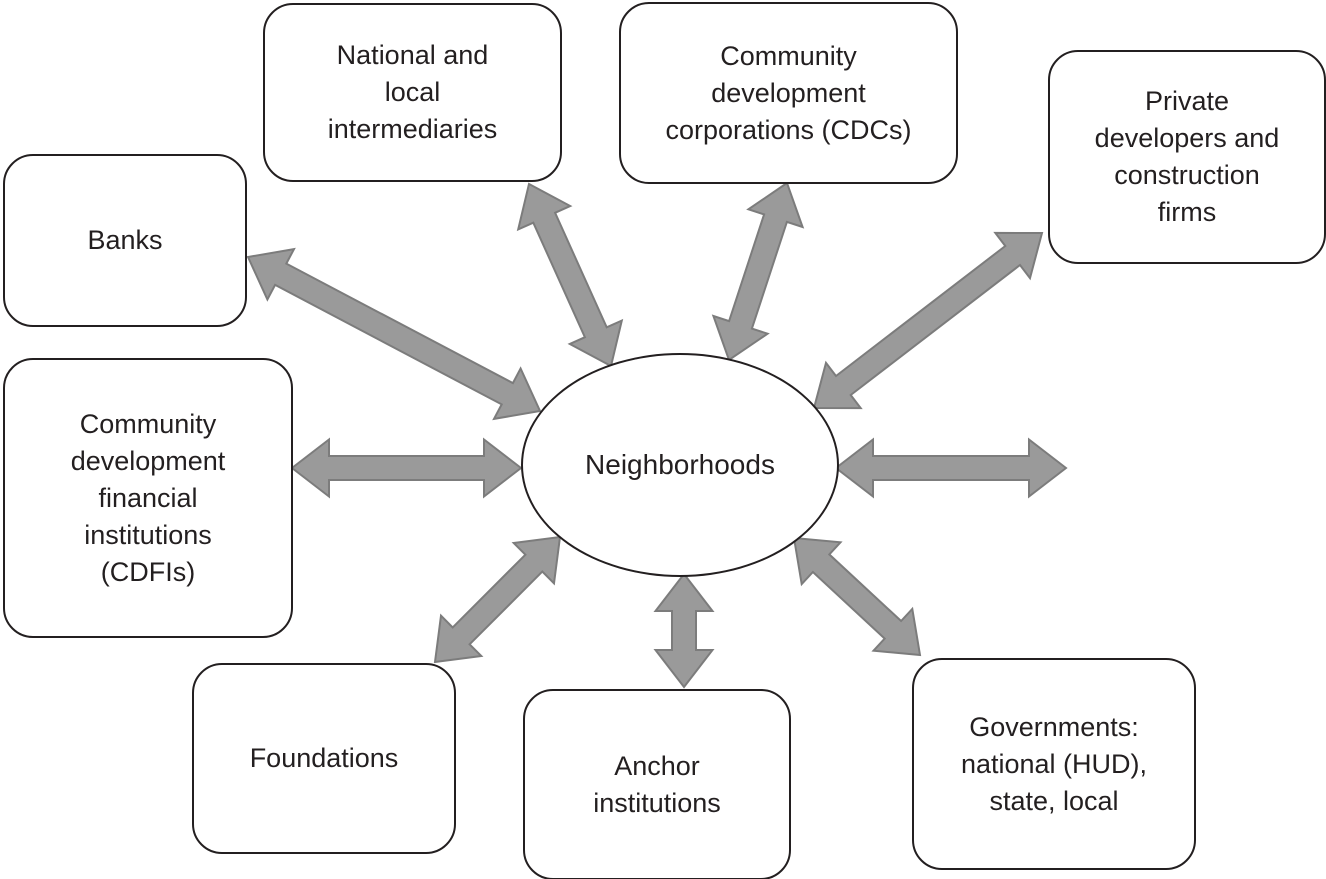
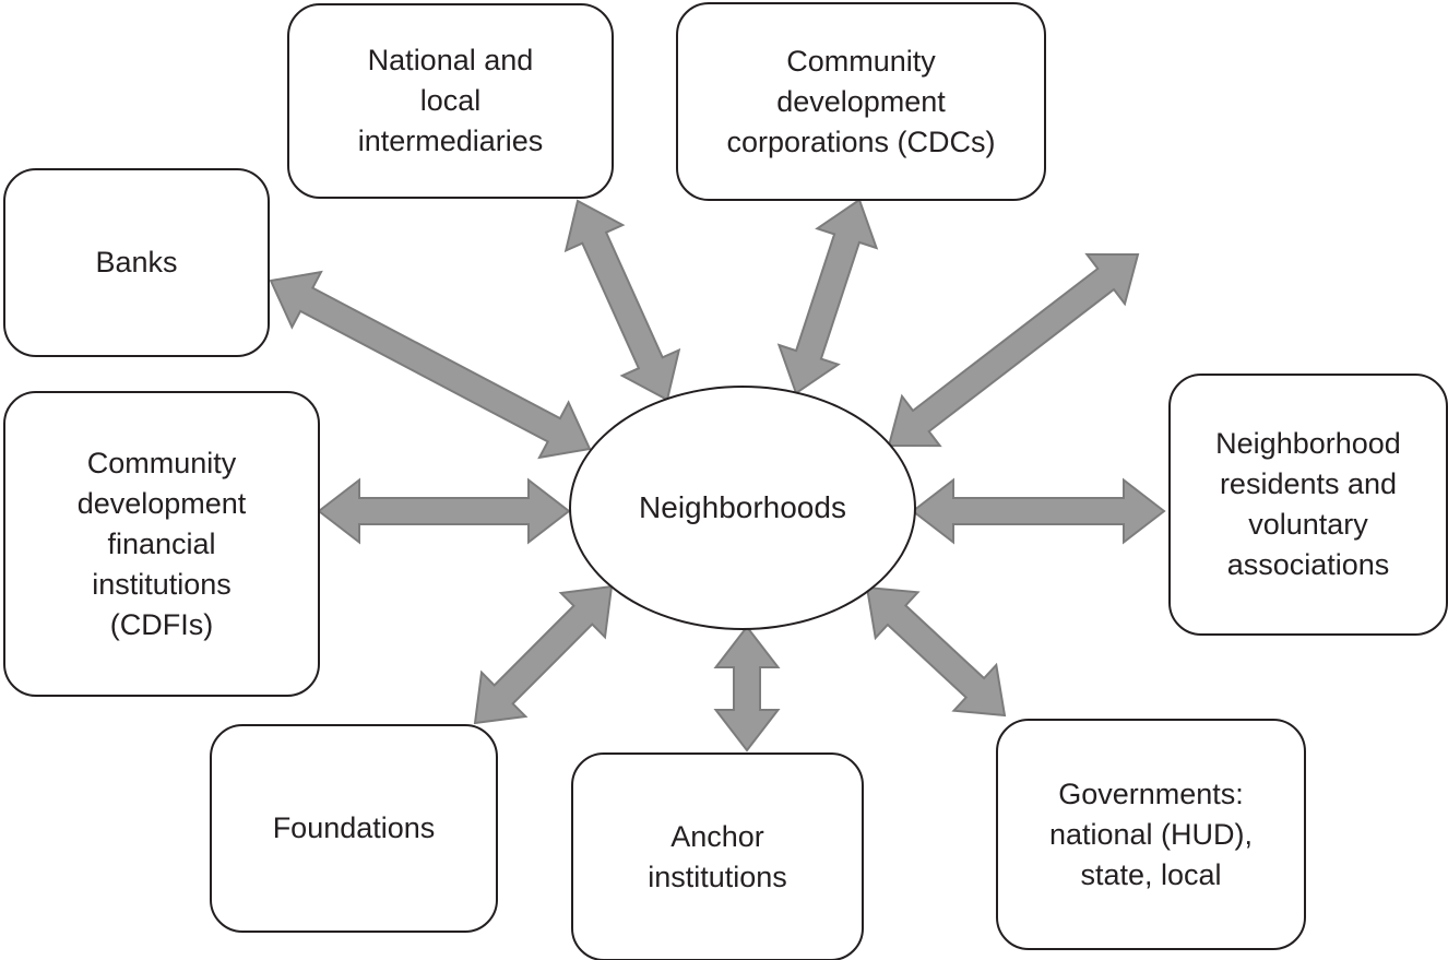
  National and
  local
  intermediaries
  Community
  development
  corporations (CDCs)
- Private
- developers and
- construction
- firms
  Banks
  Community
  development
  financial
  institutions
  (CDFIs)
+ Neighborhood
+ residents and
+ voluntary
+ associations
  Foundations
  Anchor
  institutions
  Governments:
  national (HUD),
  state, local
  Neighborhoods
